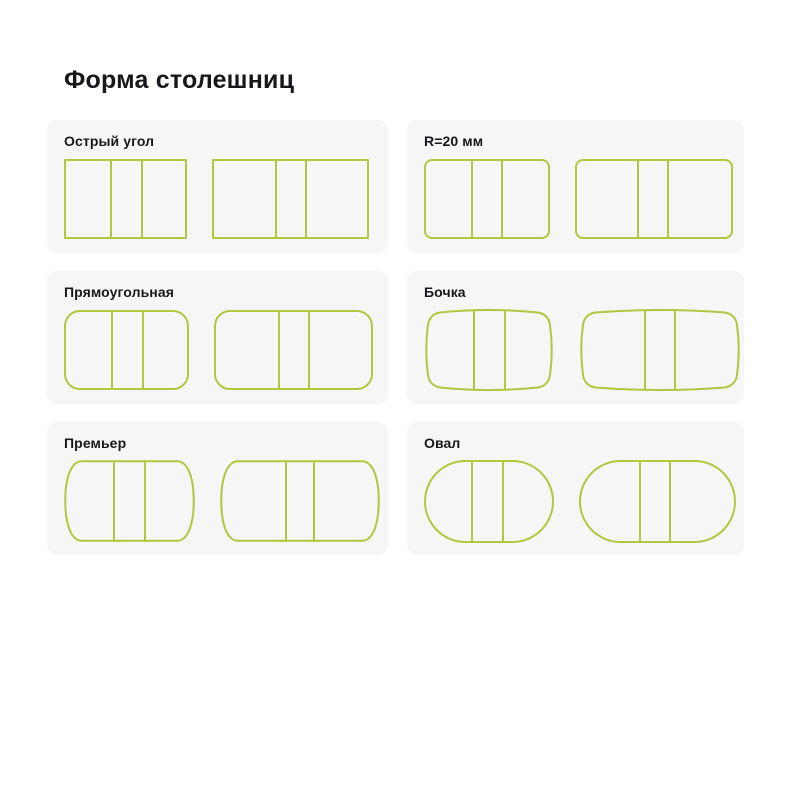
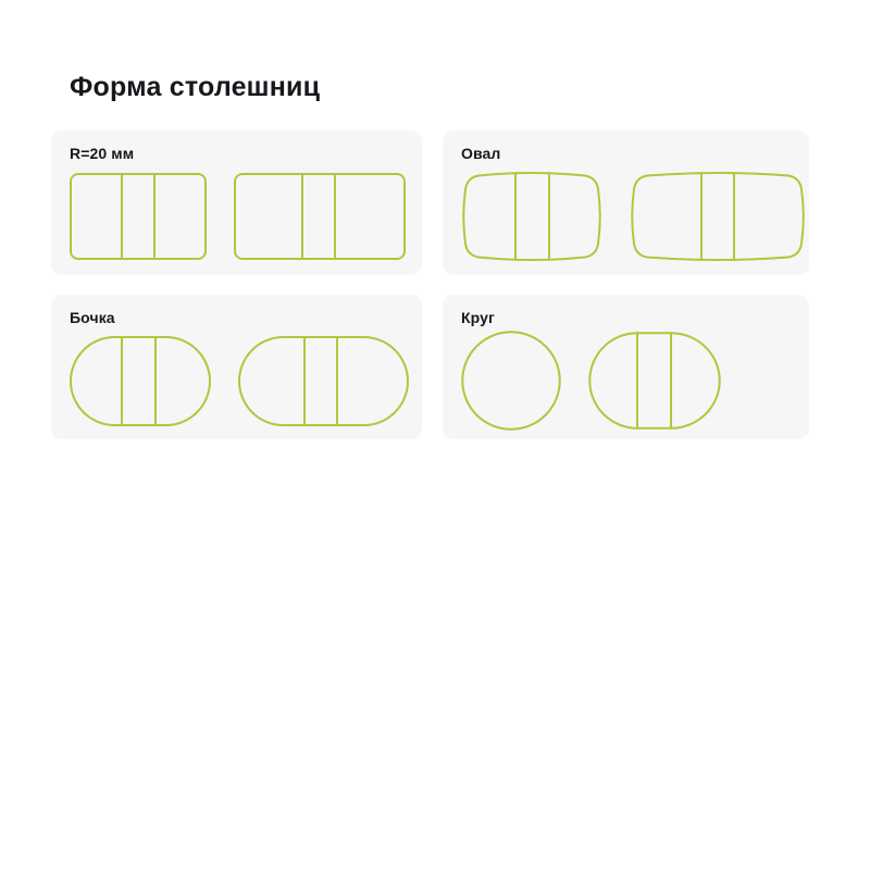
  Форма столешниц
- Острый угол
  R=20 мм
- Прямоугольная
- Бочка
+ Овал
- Премьер
- Овал
+ Бочка
+ Круг
